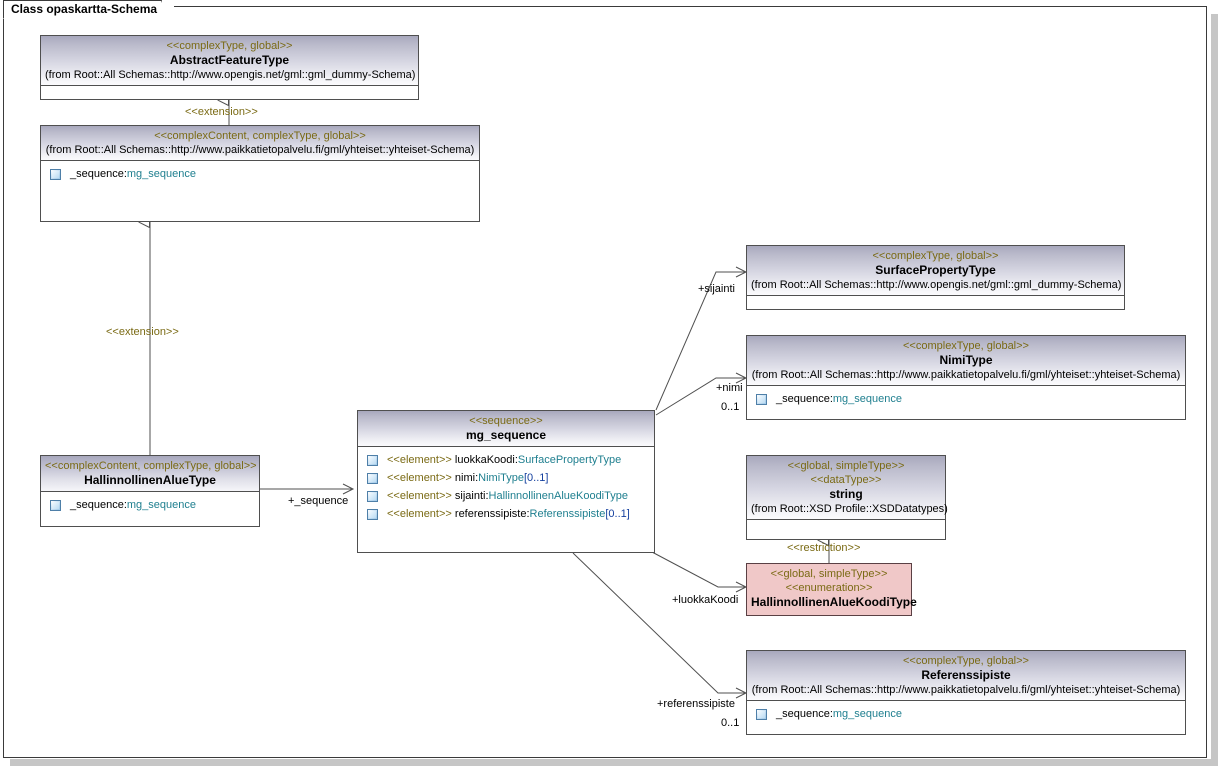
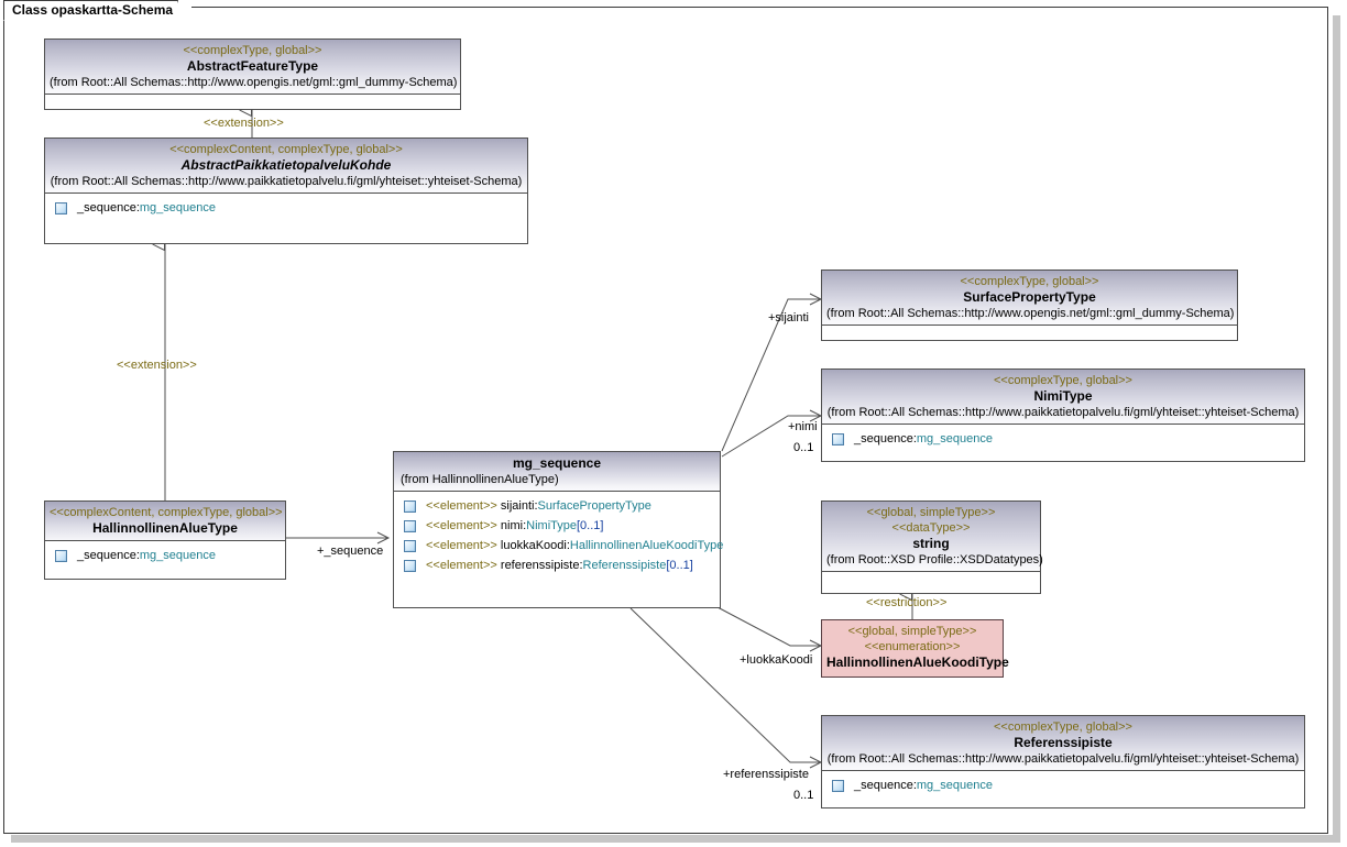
  Class opaskartta-Schema
  <<extension>>
  <<extension>>
  <<restriction>>
  +_sequence
  +sijainti
  +nimi
  0..1
  +luokkaKoodi
  +referenssipiste
  0..1
  <<complexType, global>>
  AbstractFeatureType
  (from Root::All Schemas::http://www.opengis.net/gml::gml_dummy-Schema)
  <<complexContent, complexType, global>>
+ AbstractPaikkatietopalveluKohde
  (from Root::All Schemas::http://www.paikkatietopalvelu.fi/gml/yhteiset::yhteiset-Schema)
  _sequence
  :
  mg_sequence
  <<complexContent, complexType, global>>
  HallinnollinenAlueType
  _sequence
  :
  mg_sequence
- <<sequence>>
  mg_sequence
+ (from HallinnollinenAlueType)
  <<element>>
- luokkaKoodi
+ sijainti
  :
  SurfacePropertyType
  <<element>>
  nimi
  :
  NimiType
  [0..1]
  <<element>>
- sijainti
+ luokkaKoodi
  :
  HallinnollinenAlueKoodiType
  <<element>>
  referenssipiste
  :
  Referenssipiste
  [0..1]
  <<complexType, global>>
  SurfacePropertyType
  (from Root::All Schemas::http://www.opengis.net/gml::gml_dummy-Schema)
  <<complexType, global>>
  NimiType
  (from Root::All Schemas::http://www.paikkatietopalvelu.fi/gml/yhteiset::yhteiset-Schema)
  _sequence
  :
  mg_sequence
  <<global, simpleType>>
  <<dataType>>
  string
  (from Root::XSD Profile::XSDDatatypes)
  <<global, simpleType>>
  <<enumeration>>
  HallinnollinenAlueKoodiType
  <<complexType, global>>
  Referenssipiste
  (from Root::All Schemas::http://www.paikkatietopalvelu.fi/gml/yhteiset::yhteiset-Schema)
  _sequence
  :
  mg_sequence
